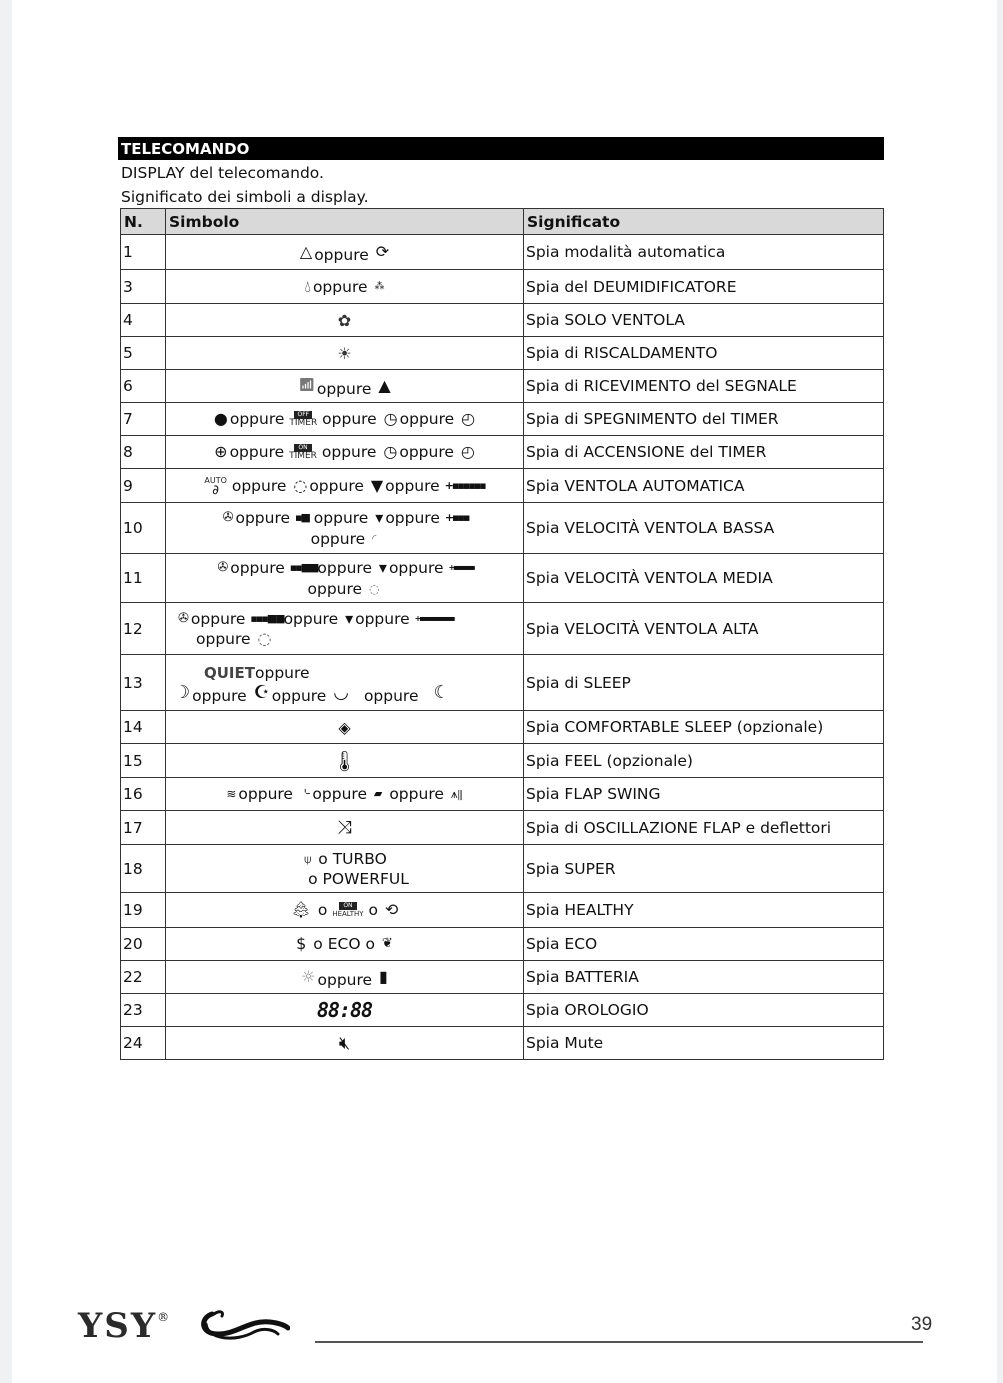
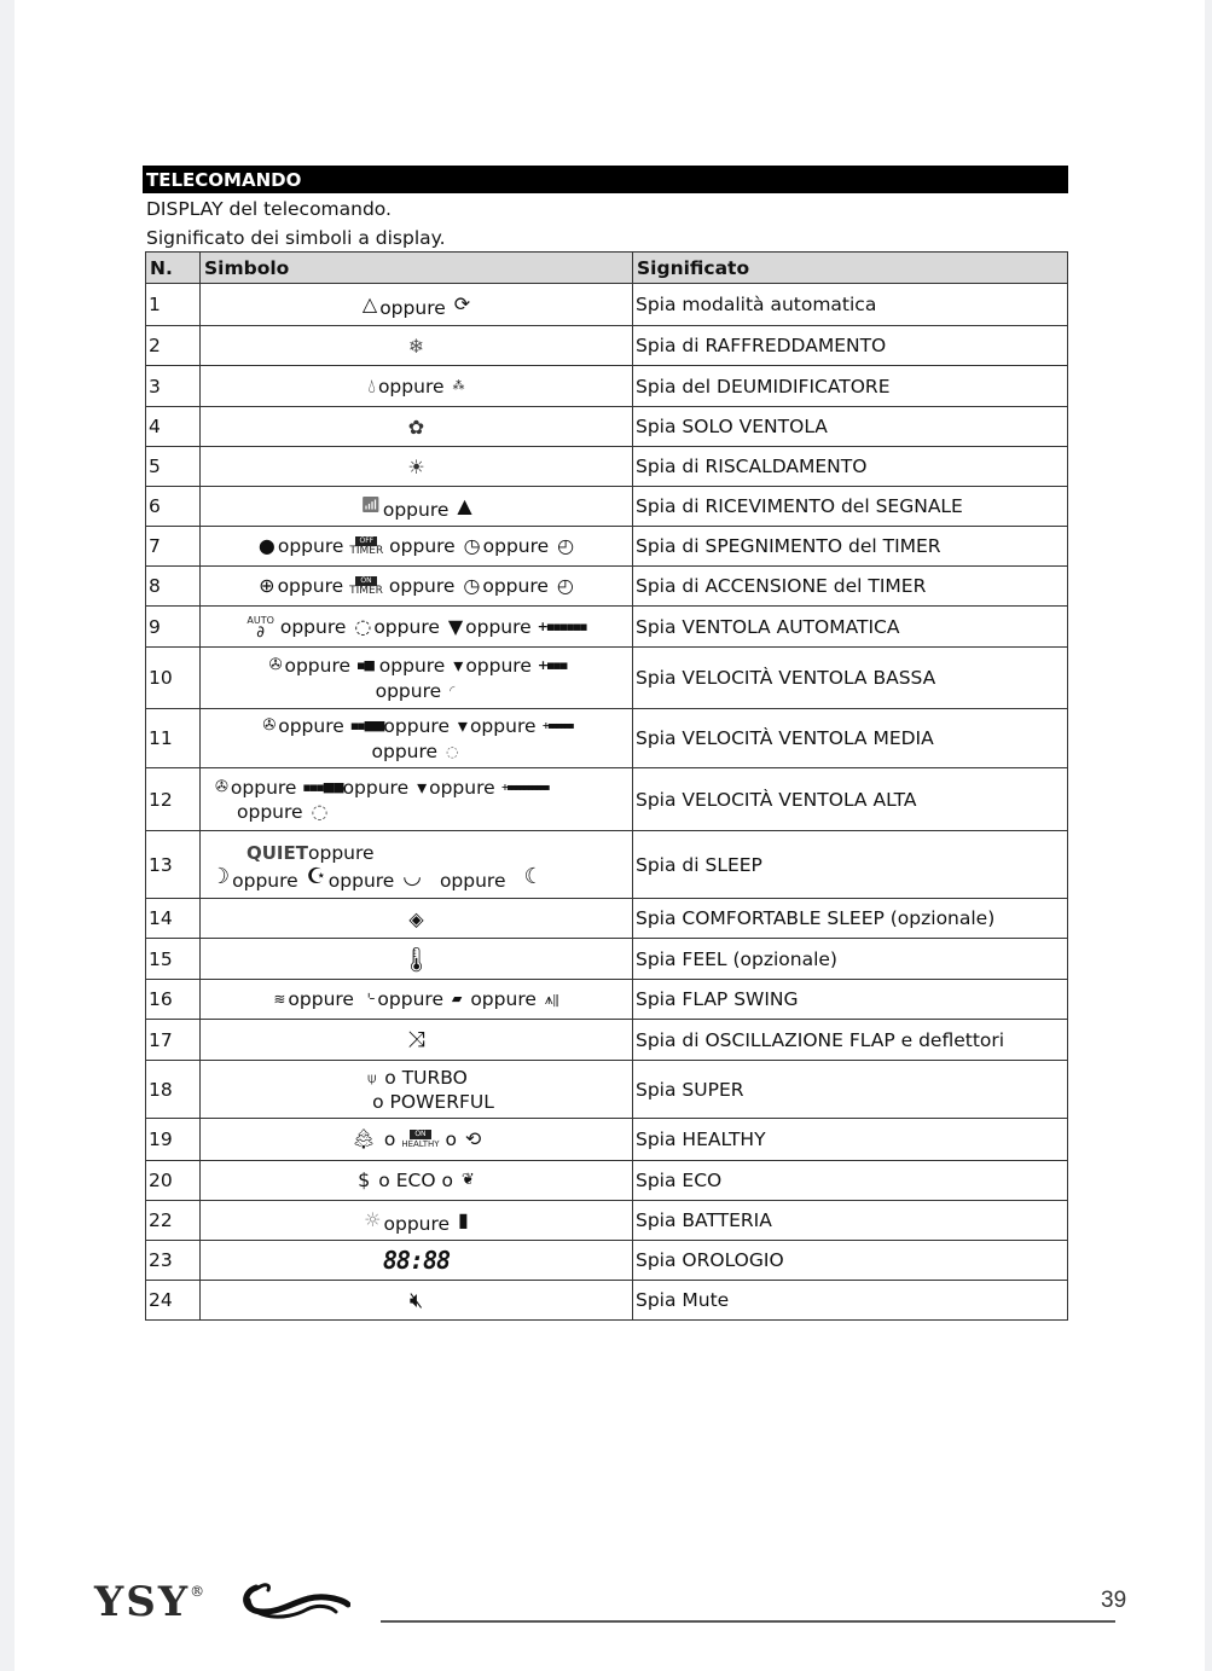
  TELECOMANDO
  DISPLAY del telecomando.
  Significato dei simboli a display.
  N.	Simbolo	Significato
  1	△oppure ⟳	Spia modalità automatica
+ 2	❄	Spia di RAFFREDDAMENTO
  3	💧︎oppure ⁂	Spia del DEUMIDIFICATORE
  4	✿	Spia SOLO VENTOLA
  5	☀	Spia di RISCALDAMENTO
  6	📶︎ oppure ▲	Spia di RICEVIMENTO del SEGNALE
  7	●oppure TIMER oppure ◷oppure ◴	Spia di SPEGNIMENTO del TIMER
  8	⊕oppure TIMER oppure ◷oppure ◴	Spia di ACCENSIONE del TIMER
  9	AUTO∂ oppure ◌oppure ▼oppure +▪▪▪▪▪▪	Spia VENTOLA AUTOMATICA
  10	✇ oppure ▪■ oppure ▾oppure +▪▪▪ oppure ◜	Spia VELOCITÀ VENTOLA BASSA
  11	✇ oppure ▪▪■■oppure ▾oppure +▪▪▪▪▪▪ oppure ◌	Spia VELOCITÀ VENTOLA MEDIA
  12	✇ oppure ▪▪▪■■oppure ▾oppure +▪▪▪▪▪▪▪▪▪▪ oppure ◌	Spia VELOCITÀ VENTOLA ALTA
  13	QUIEToppure ☽oppure ☪oppure ◡ oppure ☾	Spia di SLEEP
  14	◈	Spia COMFORTABLE SLEEP (opzionale)
  15	🌡︎	Spia FEEL (opzionale)
  16	≋ oppure ⌎ oppure ▰ oppure ⩚⫴	Spia FLAP SWING
  17	⤨	Spia di OSCILLAZIONE FLAP e deflettori
  18	⍦ o TURBO o POWERFUL	Spia SUPER
  19	🌲︎ o HEALTHY o ⟲	Spia HEALTHY
  20	$ o ECO o ❦	Spia ECO
  22	☼oppure ▮	Spia BATTERIA
  23	88:88	Spia OROLOGIO
  24	🔇︎	Spia Mute
  YSY®
  39
